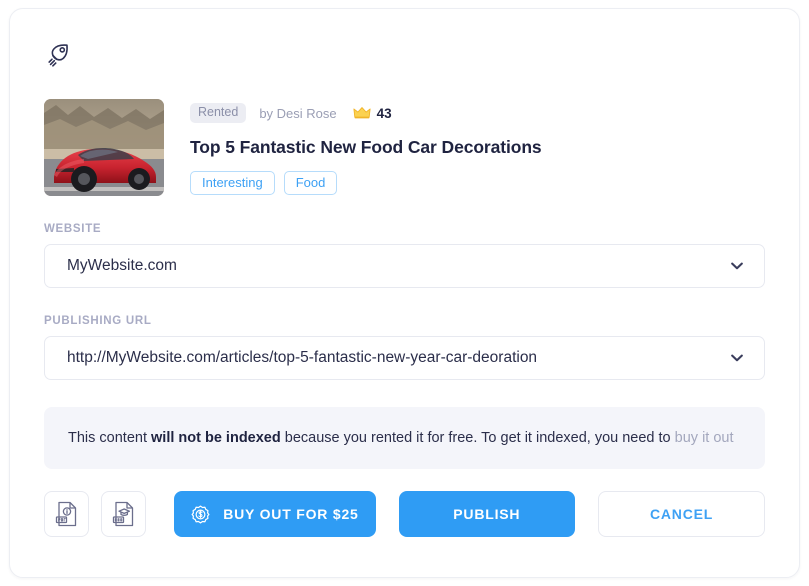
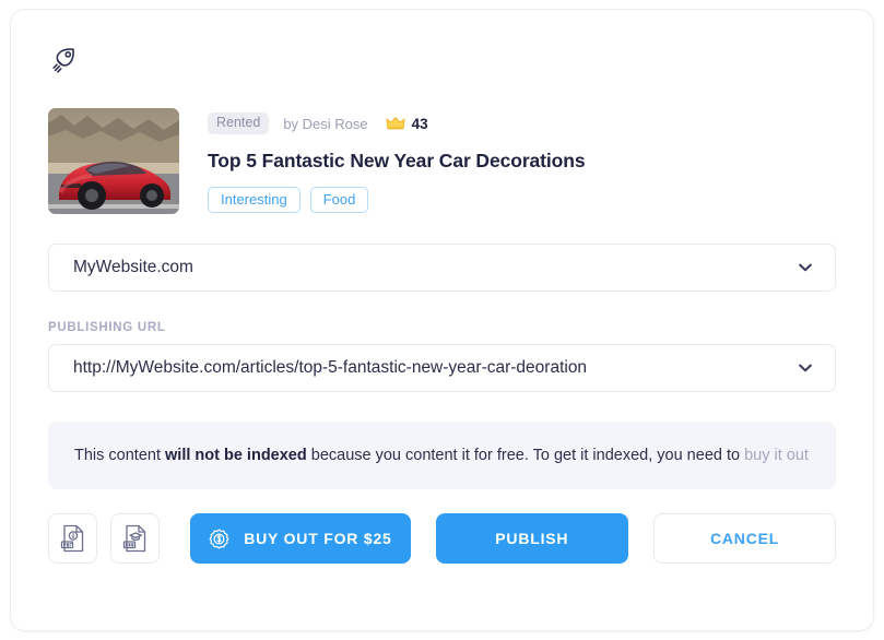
  Rented
  by Desi Rose
  43
- Top 5 Fantastic New Food Car Decorations
+ Top 5 Fantastic New Year Car Decorations
  Interesting
  Food
- WEBSITE
  MyWebsite.com
  PUBLISHING URL
  http://MyWebsite.com/articles/top-5-fantastic-new-year-car-deoration
- This content will not be indexed because you rented it for free. To get it indexed, you need to buy it out
+ This content will not be indexed because you content it for free. To get it indexed, you need to buy it out
  BUY OUT FOR $25
  PUBLISH
  CANCEL
